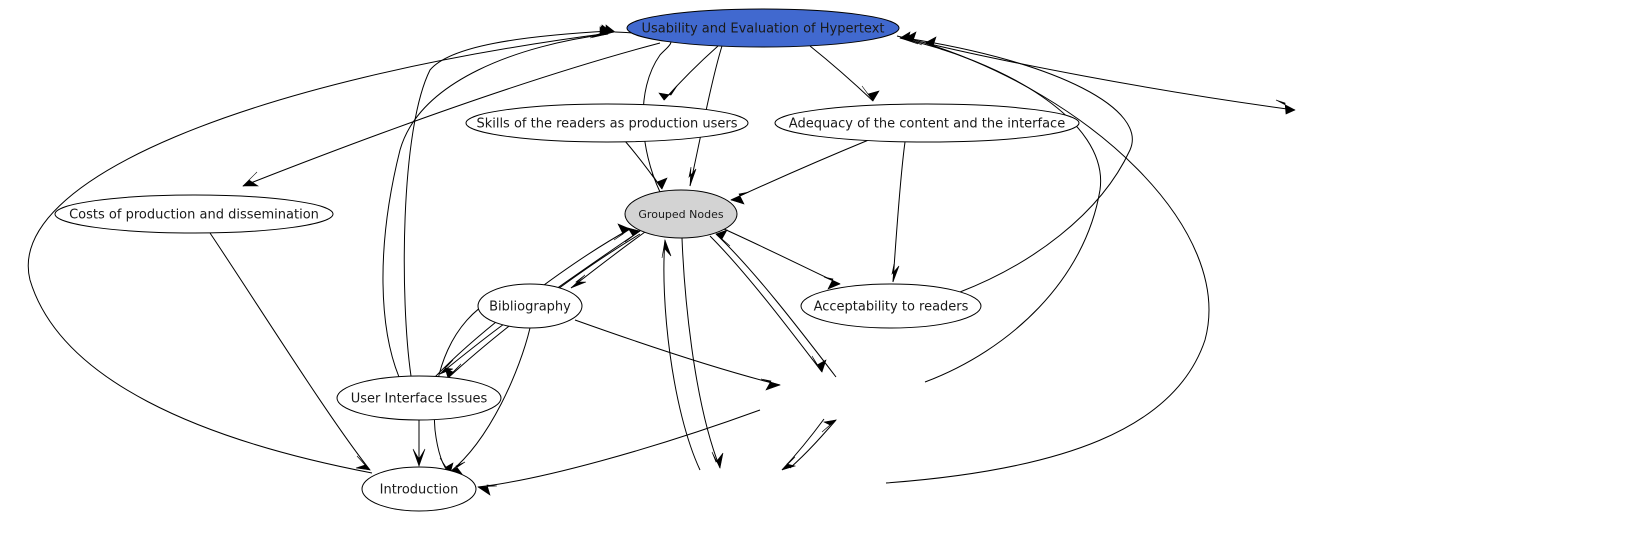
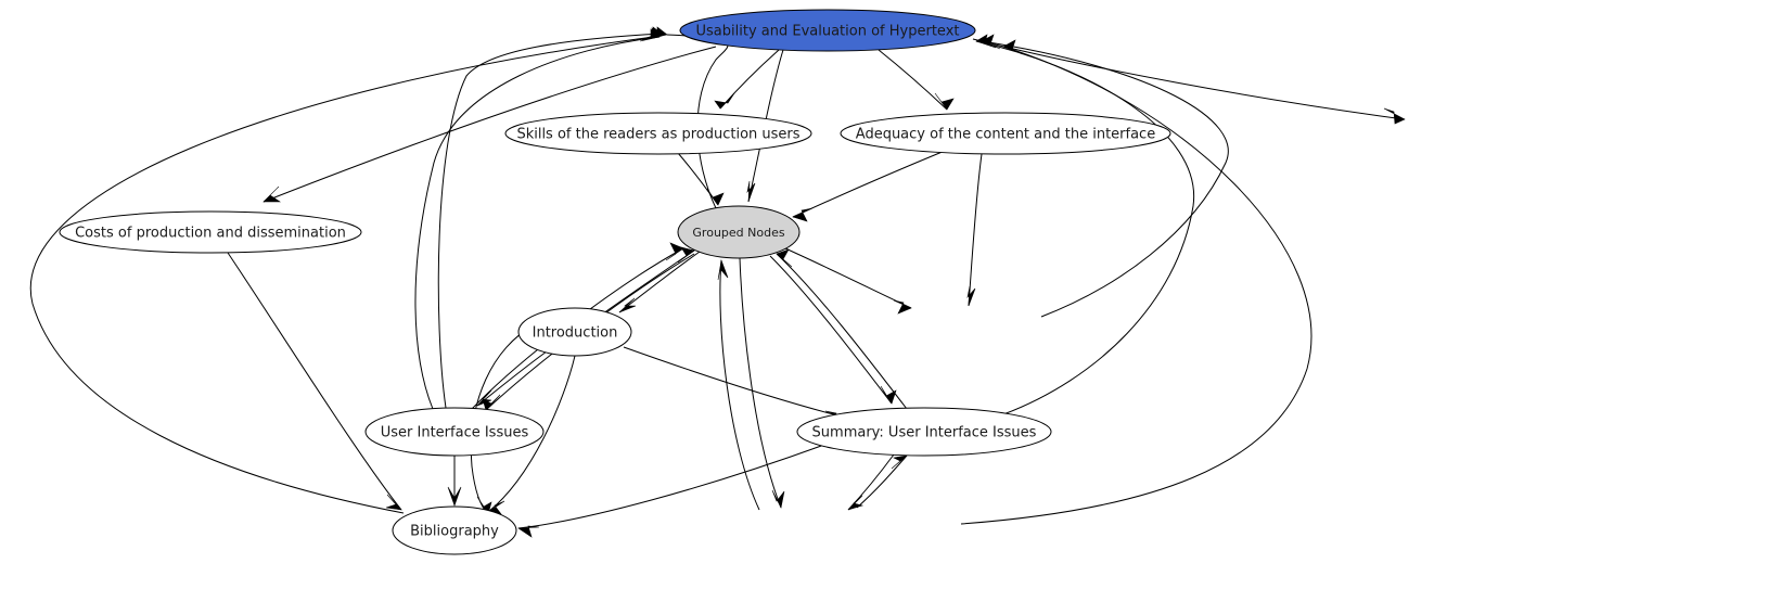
  Usability and Evaluation of Hypertext
  Skills of the readers as production users
  Adequacy of the content and the interface
  Costs of production and dissemination
  Grouped Nodes
- Bibliography
+ Introduction
- Acceptability to readers
  User Interface Issues
+ Summary: User Interface Issues
- Introduction
+ Bibliography
